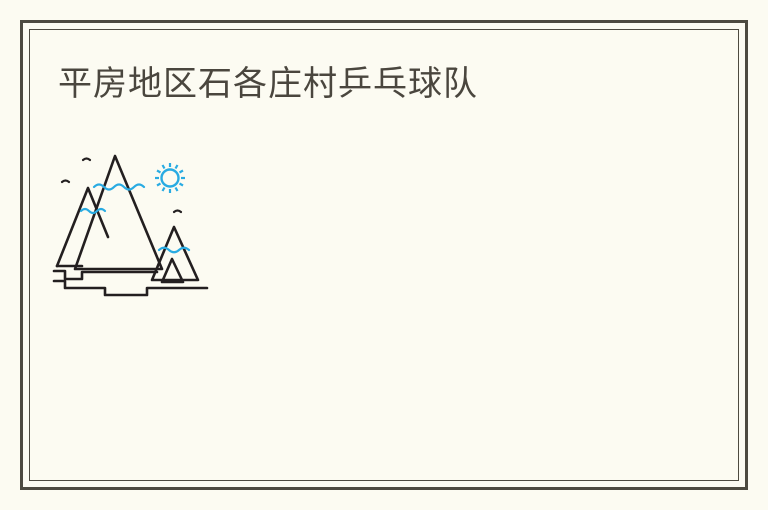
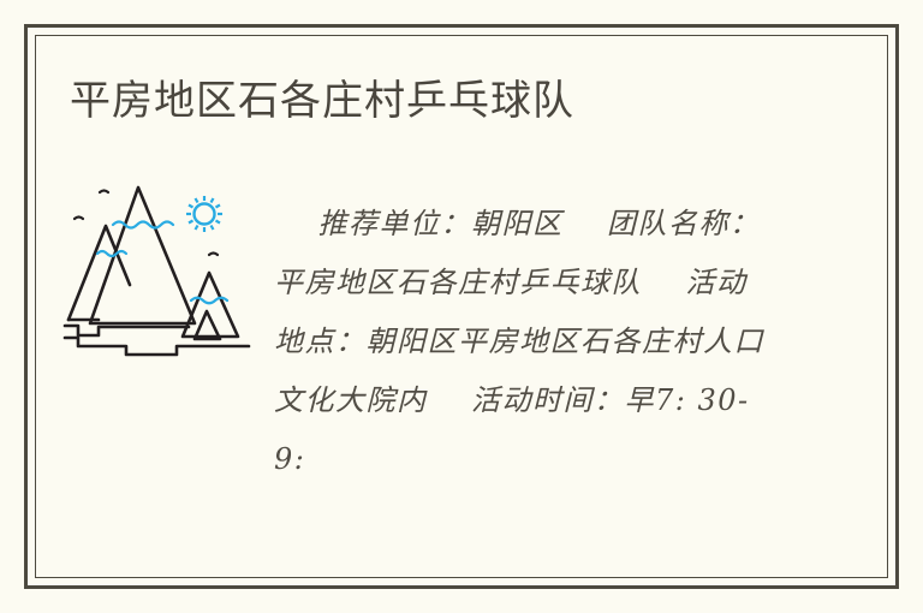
  平房地区石各庄村乒乓球队
+ 推荐单位：朝阳区 团队名称：平房地区石各庄村乒乓球队 活动地点：朝阳区平房地区石各庄村人口文化大院内 活动时间：早7: 30-9:
